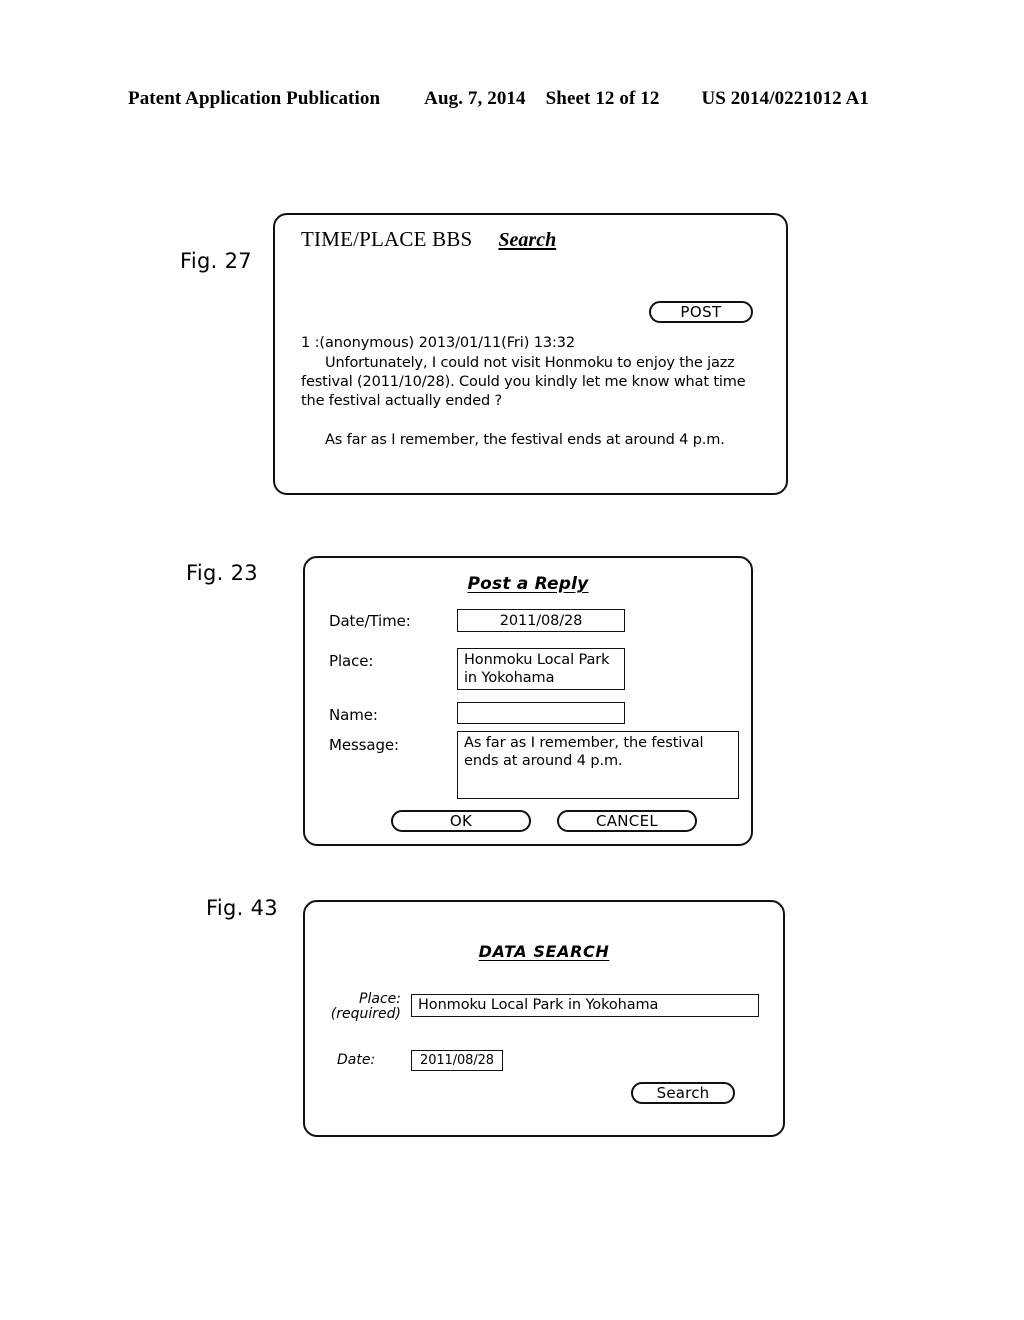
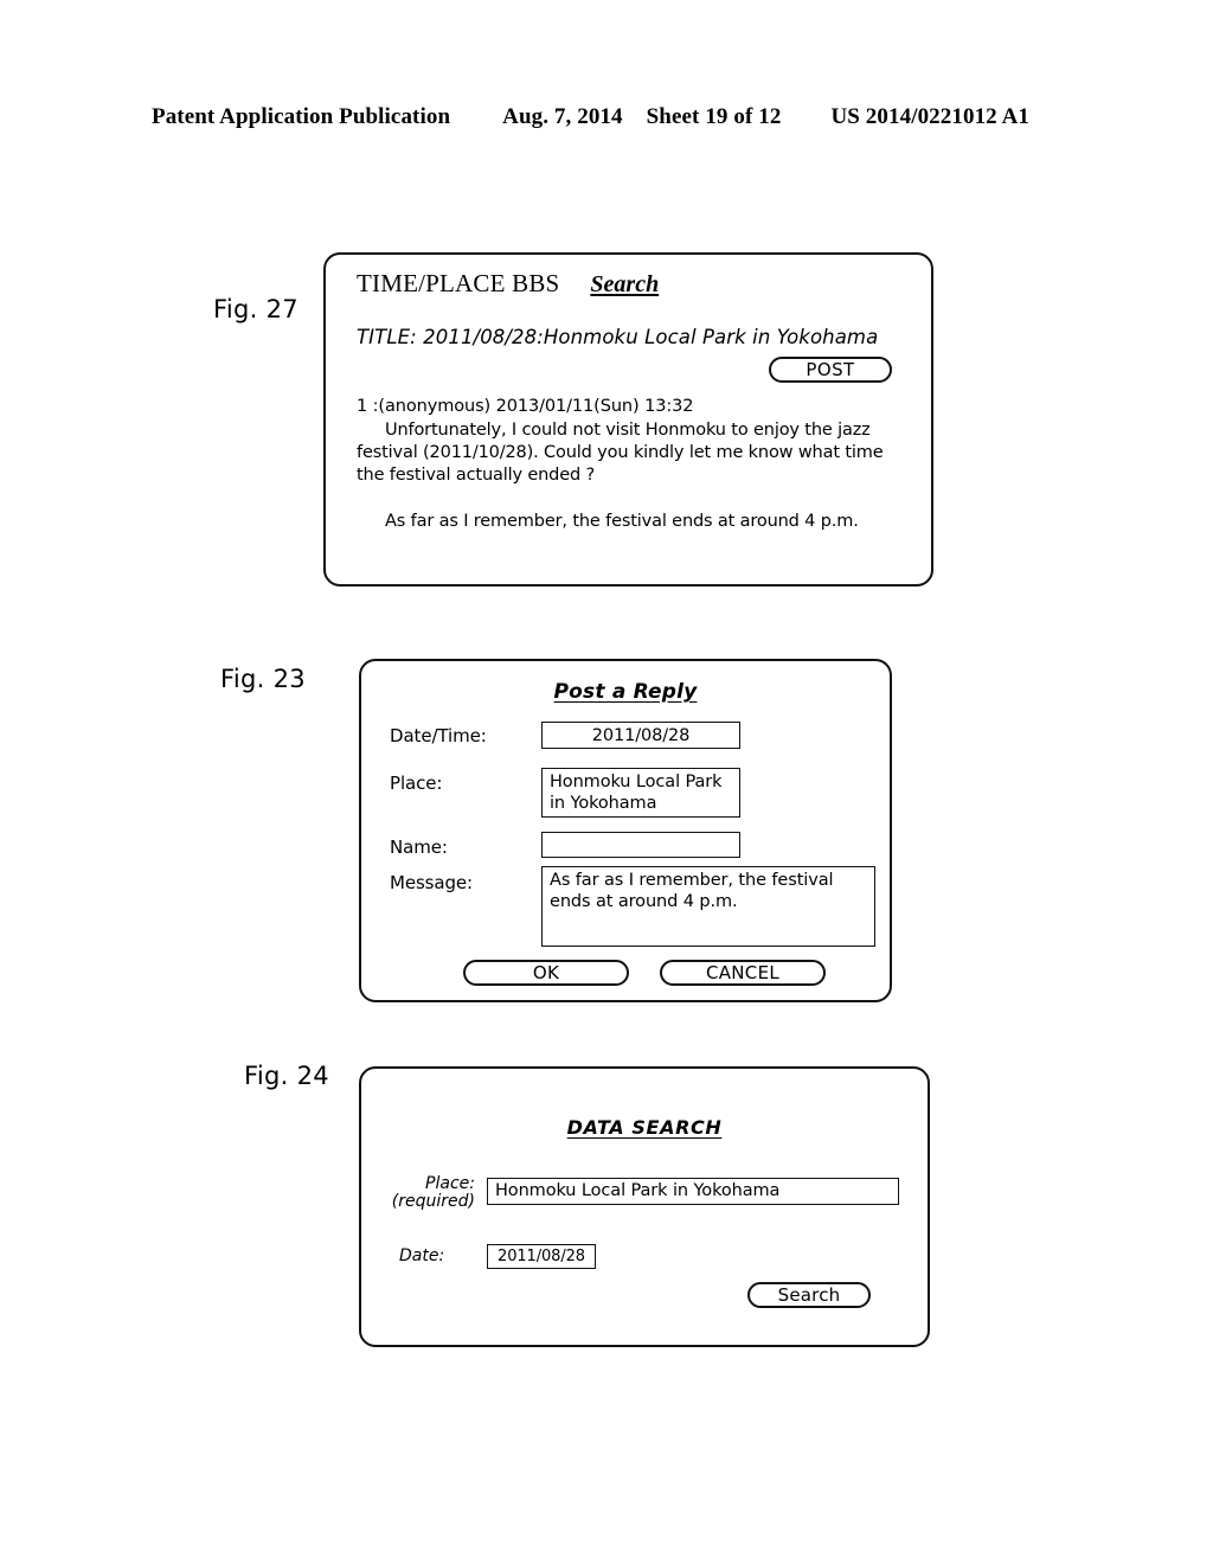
  Patent Application Publication
  Aug. 7, 2014
- Sheet 12 of 12
+ Sheet 19 of 12
  US 2014/0221012 A1
  Fig. 27
  TIME/PLACE BBS
  Search
+ TITLE: 2011/08/28:Honmoku Local Park in Yokohama
  POST
- 1 :(anonymous) 2013/01/11(Fri) 13:32
+ 1 :(anonymous) 2013/01/11(Sun) 13:32
  Unfortunately, I could not visit Honmoku to enjoy the jazz festival (2011/10/28). Could you kindly let me know what time the festival actually ended ?
  As far as I remember, the festival ends at around 4 p.m.
  Fig. 23
  Post a Reply
  Date/Time:
  2011/08/28
  Place:
  Honmoku Local Park in Yokohama
  Name:
  Message:
  As far as I remember, the festival ends at around 4 p.m.
  OK
  CANCEL
- Fig. 43
+ Fig. 24
  DATA SEARCH
  Place:
  (required)
  Honmoku Local Park in Yokohama
  Date:
  2011/08/28
  Search
